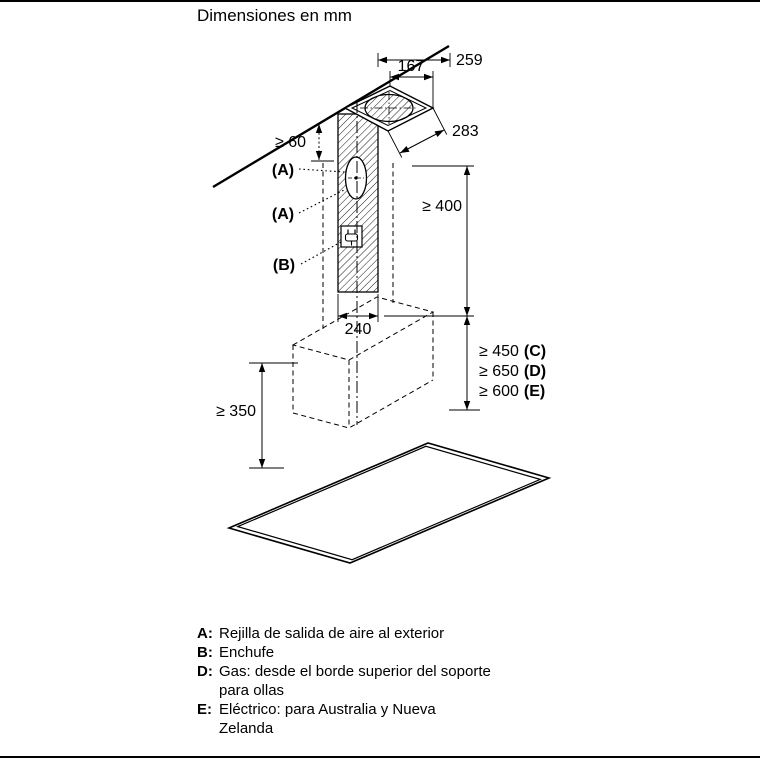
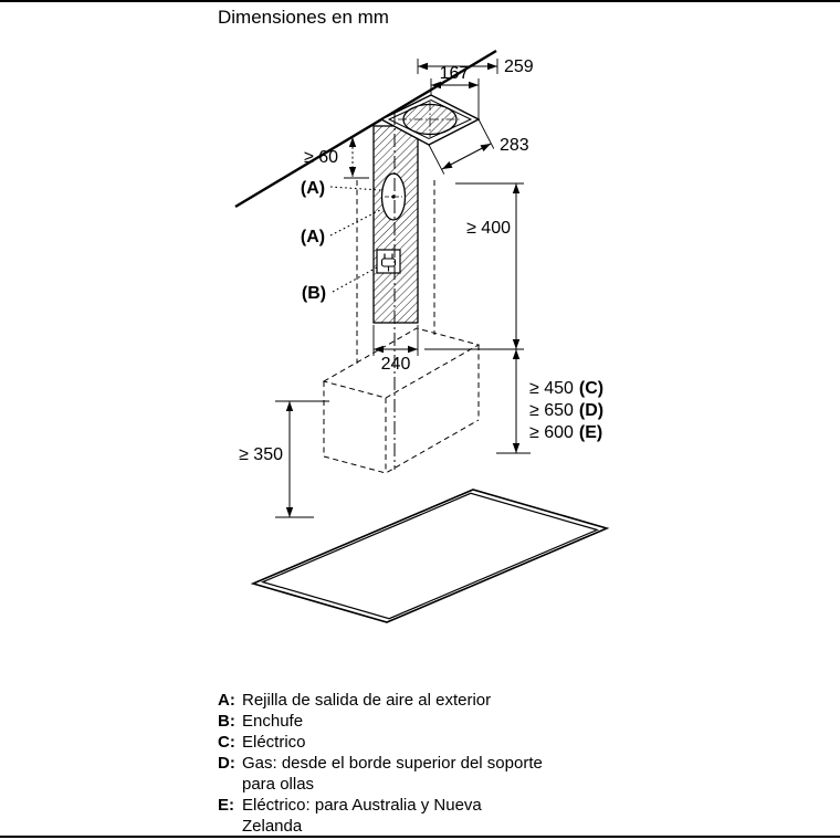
  Dimensiones en mm
  259
  167
  283
  ≥ 60
  ≥ 400
  ≥ 450 (C)
  ≥ 650 (D)
  ≥ 600 (E)
  240
  ≥ 350
  (A)
  (A)
  (B)
  A:
  Rejilla de salida de aire al exterior
  B:
  Enchufe
+ C:
+ Eléctrico
  D:
  Gas: desde el borde superior del soporte
  para ollas
  E:
  Eléctrico: para Australia y Nueva
  Zelanda
